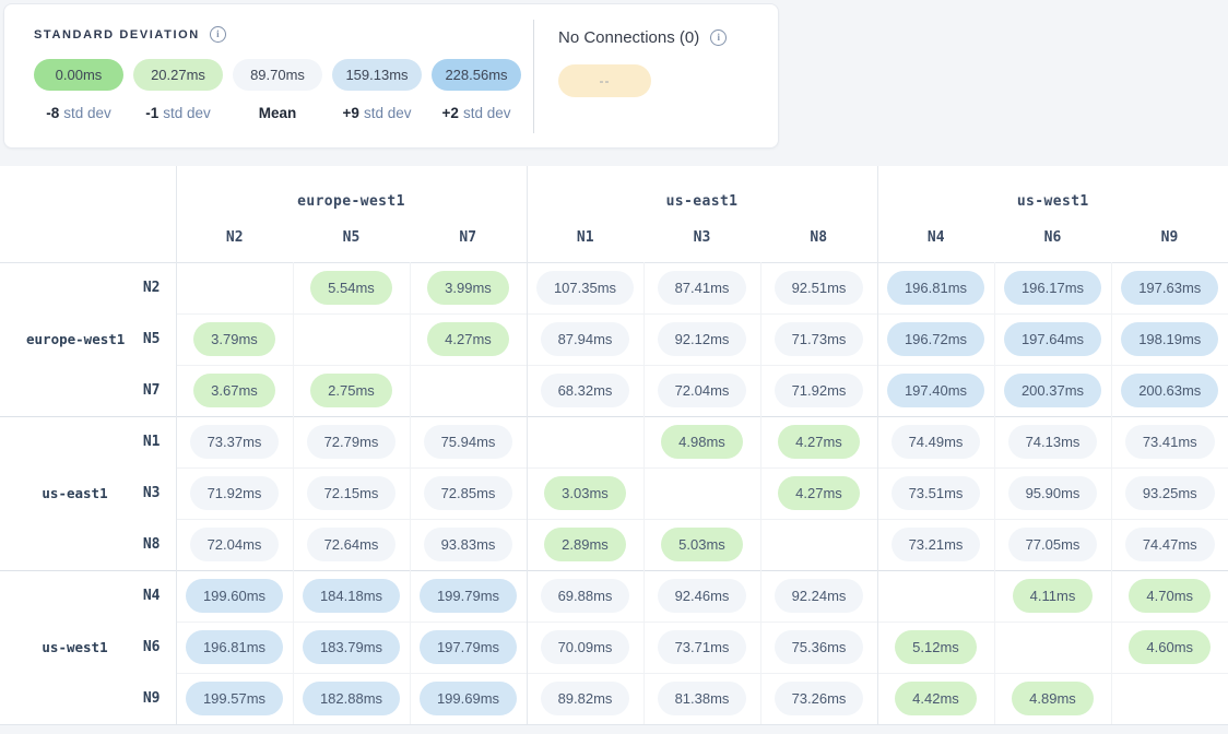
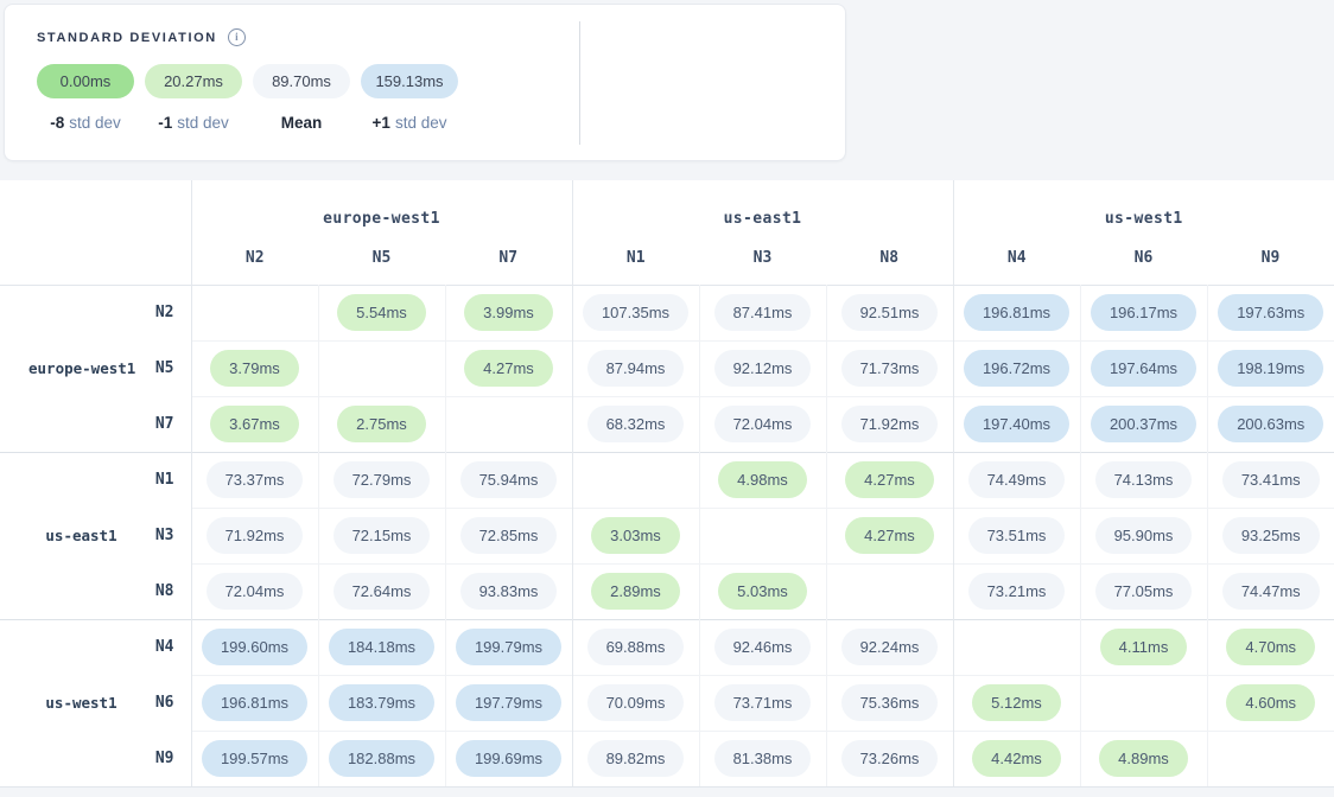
  STANDARD DEVIATION
  0.00ms
  -8 std dev
  20.27ms
  -1 std dev
  89.70ms
  Mean
  159.13ms
- +9 std dev
+ +1 std dev
- 228.56ms
- +2 std dev
- No Connections (0)
- --
  	europe-west1	us-east1	us-west1
  N2	N5	N7	N1	N3	N8	N4	N6	N9
  europe-west1	N2		5.54ms	3.99ms	107.35ms	87.41ms	92.51ms	196.81ms	196.17ms	197.63ms
  N5	3.79ms		4.27ms	87.94ms	92.12ms	71.73ms	196.72ms	197.64ms	198.19ms
  N7	3.67ms	2.75ms		68.32ms	72.04ms	71.92ms	197.40ms	200.37ms	200.63ms
  us-east1	N1	73.37ms	72.79ms	75.94ms		4.98ms	4.27ms	74.49ms	74.13ms	73.41ms
  N3	71.92ms	72.15ms	72.85ms	3.03ms		4.27ms	73.51ms	95.90ms	93.25ms
  N8	72.04ms	72.64ms	93.83ms	2.89ms	5.03ms		73.21ms	77.05ms	74.47ms
  us-west1	N4	199.60ms	184.18ms	199.79ms	69.88ms	92.46ms	92.24ms		4.11ms	4.70ms
  N6	196.81ms	183.79ms	197.79ms	70.09ms	73.71ms	75.36ms	5.12ms		4.60ms
  N9	199.57ms	182.88ms	199.69ms	89.82ms	81.38ms	73.26ms	4.42ms	4.89ms
